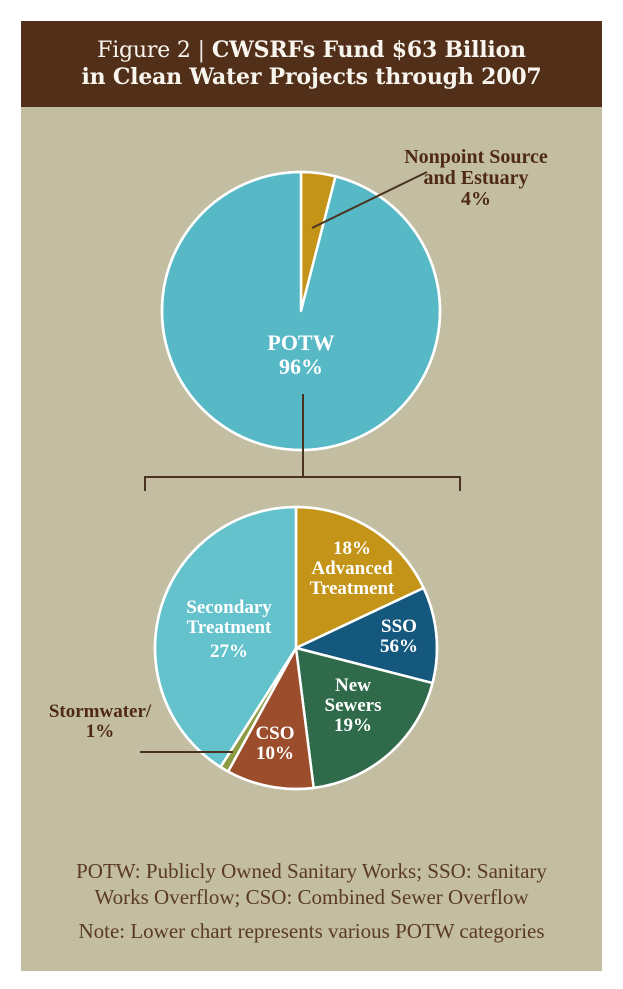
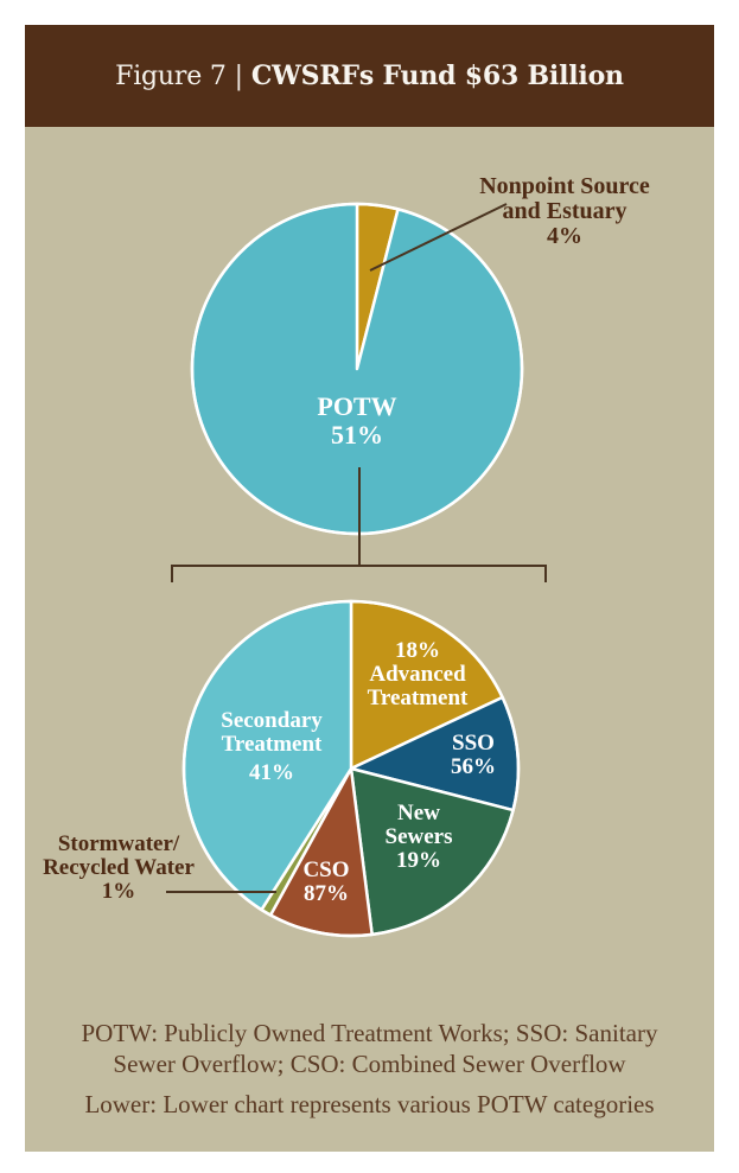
- Figure 2 | CWSRFs Fund $63 Billion
+ Figure 7 | CWSRFs Fund $63 Billion
- in Clean Water Projects through 2007
- POTW: Publicly Owned Sanitary Works; SSO: Sanitary
+ POTW: Publicly Owned Treatment Works; SSO: Sanitary
- Works Overflow; CSO: Combined Sewer Overflow
+ Sewer Overflow; CSO: Combined Sewer Overflow
- Note: Lower chart represents various POTW categories
+ Lower: Lower chart represents various POTW categories
  Nonpoint Source
  and Estuary
  4%
  POTW
- 96%
+ 51%
  18%
  Advanced
  Treatment
  SSO
  56%
  New
  Sewers
  19%
  CSO
- 10%
+ 87%
  Secondary
  Treatment
- 27%
+ 41%
  Stormwater/
+ Recycled Water
  1%
